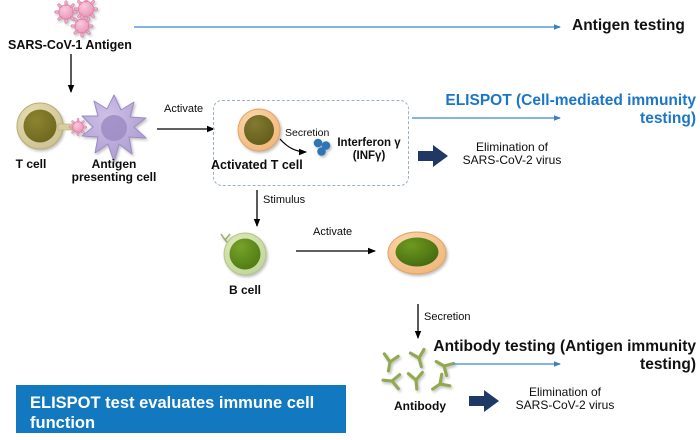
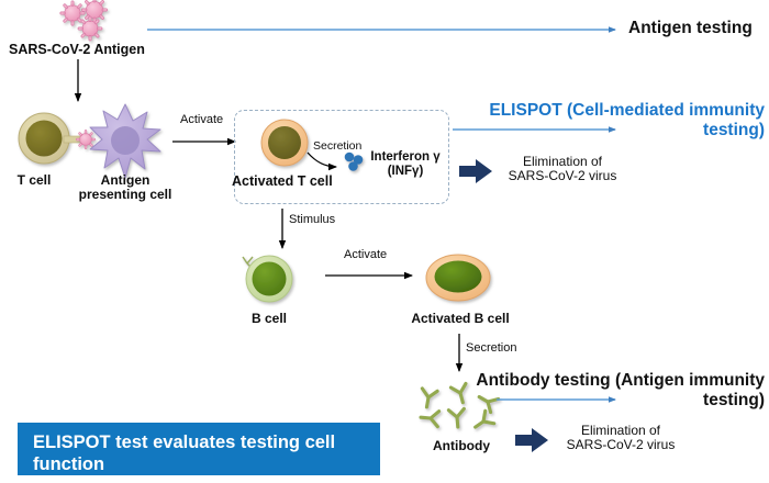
- SARS-CoV-1 Antigen
+ SARS-CoV-2 Antigen
  Antigen testing
  T cell
  Antigen
  presenting cell
  Activate
  Activated T cell
  Secretion
  Interferon γ
  (INFγ)
  ELISPOT (Cell-mediated immunity testing)
  Elimination of
  SARS-CoV-2 virus
  Stimulus
  B cell
  Activate
+ Activated B cell
  Secretion
  Antibody
  Antibody testing (Antigen immunity testing)
  Elimination of
  SARS-CoV-2 virus
- ELISPOT test evaluates immune cell function
+ ELISPOT test evaluates testing cell function
